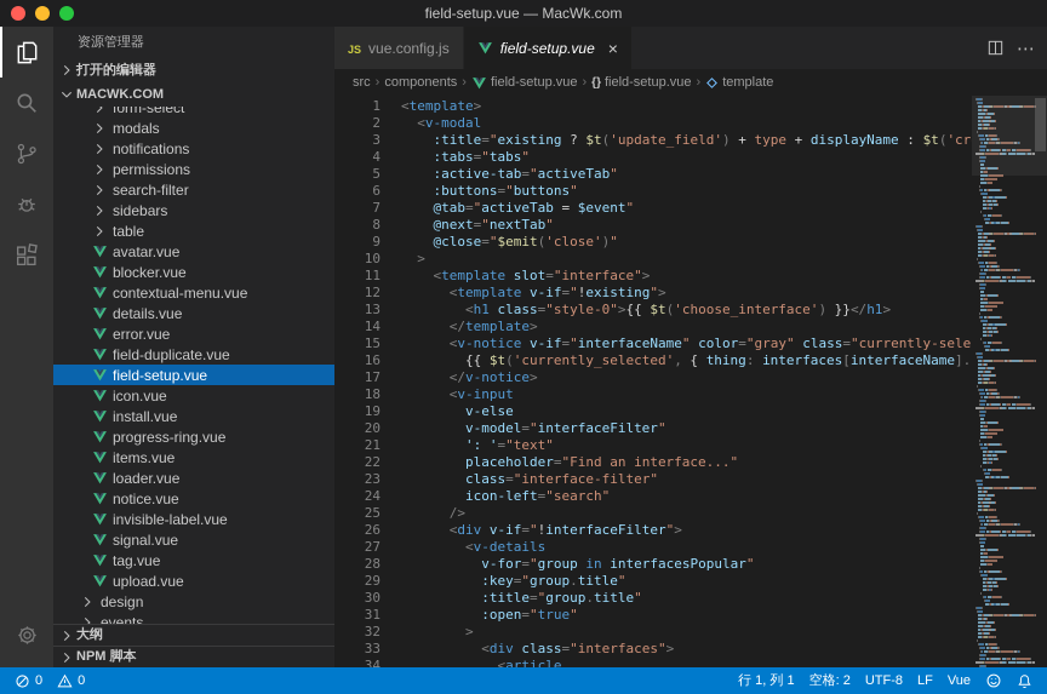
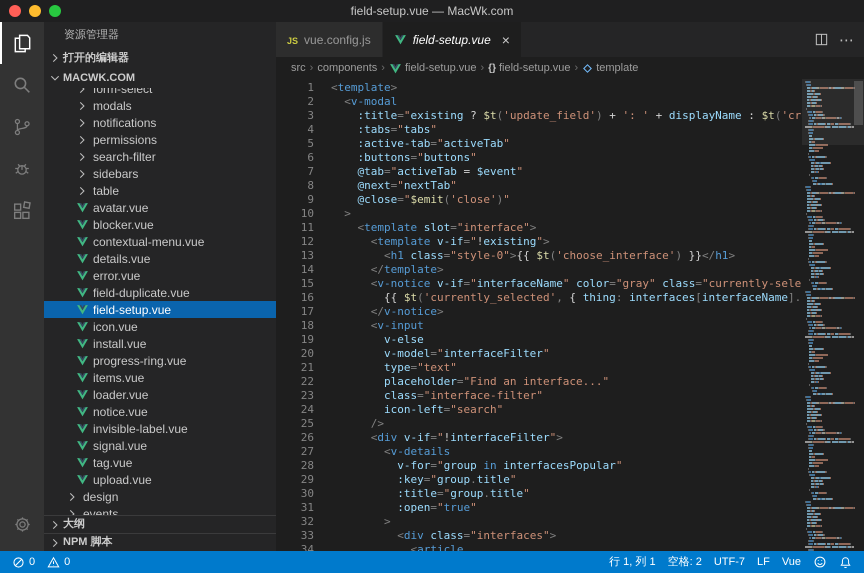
  field-setup.vue — MacWk.com
  资源管理器
  打开的编辑器
  MACWK.COM
  form-select
  modals
  notifications
  permissions
  search-filter
  sidebars
  table
  avatar.vue
  blocker.vue
  contextual-menu.vue
  details.vue
  error.vue
  field-duplicate.vue
  field-setup.vue
  icon.vue
  install.vue
  progress-ring.vue
  items.vue
  loader.vue
  notice.vue
  invisible-label.vue
  signal.vue
  tag.vue
  upload.vue
  design
  events
  大纲
  NPM 脚本
  JS
  vue.config.js
  field-setup.vue
  ×
  ⋯
  src
  ›
  components
  ›
  field-setup.vue
  ›
  {}
  field-setup.vue
  ›
  template
  1
  <template>
  2
  <v-modal
  3
- :title="existing ? $t('update_field') + type + displayName : $t('cr
+ :title="existing ? $t('update_field') + ': ' + displayName : $t('cr
  4
  :tabs="tabs"
  5
  :active-tab="activeTab"
  6
  :buttons="buttons"
  7
  @tab="activeTab = $event"
  8
  @next="nextTab"
  9
  @close="$emit('close')"
  10
  >
  11
  <template slot="interface">
  12
  <template v-if="!existing">
  13
  <h1 class="style-0">{{ $t('choose_interface') }}</h1>
  14
  </template>
  15
  <v-notice v-if="interfaceName" color="gray" class="currently-sele
  16
  {{ $t('currently_selected', { thing: interfaces[interfaceName].
  17
  </v-notice>
  18
  <v-input
  19
  v-else
  20
  v-model="interfaceFilter"
  21
- ': '="text"
+ type="text"
  22
  placeholder="Find an interface..."
  23
  class="interface-filter"
  24
  icon-left="search"
  25
  />
  26
  <div v-if="!interfaceFilter">
  27
  <v-details
  28
  v-for="group in interfacesPopular"
  29
  :key="group.title"
  30
  :title="group.title"
  31
  :open="true"
  32
  >
  33
  <div class="interfaces">
  34
  <article
  0
  0
  行 1, 列 1
  空格: 2
- UTF-8
+ UTF-7
  LF
  Vue
